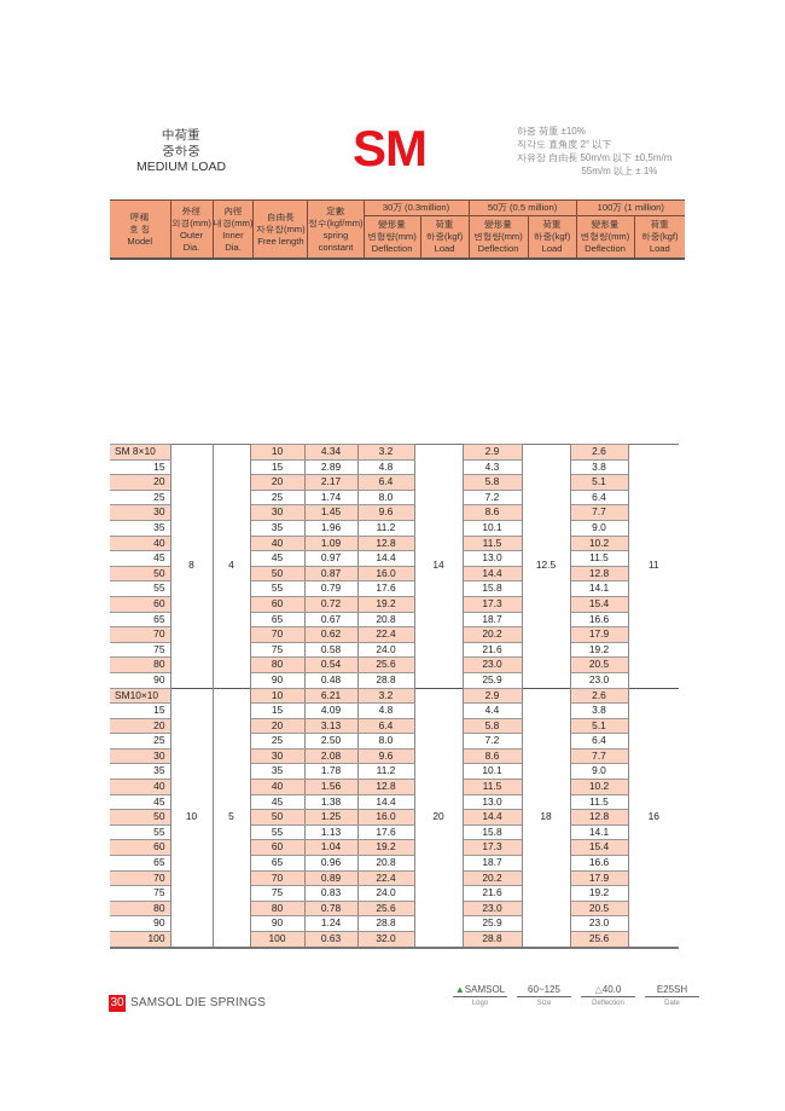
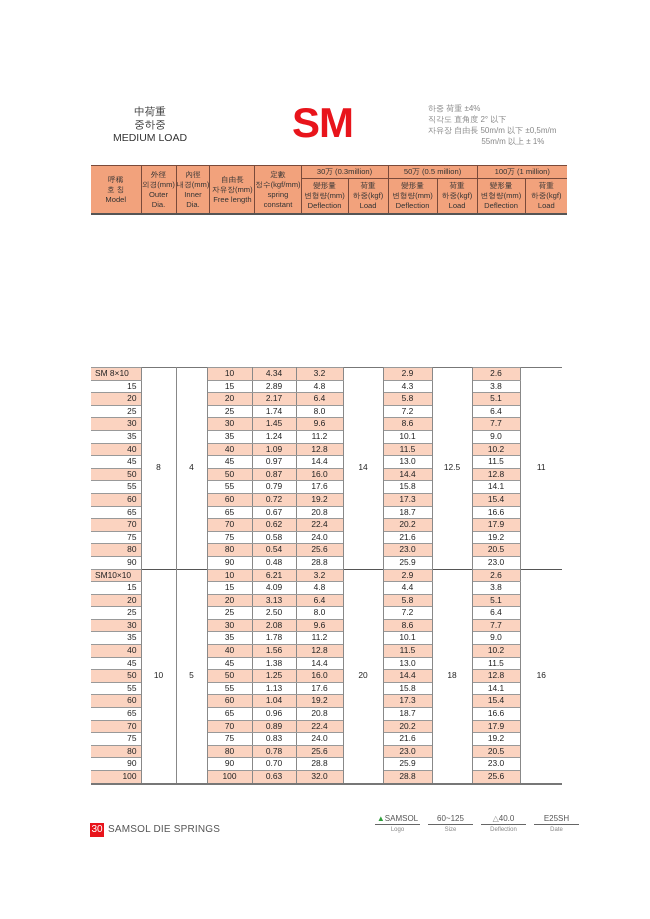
  中荷重
  중하중
  MEDIUM LOAD
  SM
- 하중 荷重 ±10%
+ 하중 荷重 ±4%
  직각도 直角度 2° 以下
  자유장 自由長 50m/m 以下 ±0,5m/m
  55m/m 以上 ± 1%
  呼稱 호 칭 Model	外徑 외경(mm) Outer Dia.	內徑 내경(mm) Inner Dia.	自由長 자유장(mm) Free length	定數 정수(kgf/mm) spring constant	30万 (0.3million)	50万 (0.5 million)	100万 (1 million)
  變形量 변형량(mm) Deflection	荷重 하중(kgf) Load	變形量 변형량(mm) Deflection	荷重 하중(kgf) Load	變形量 변형량(mm) Deflection	荷重 하중(kgf) Load
  SM 8×10	8	4	10	4.34	3.2	14	2.9	12.5	2.6	11
  15	15	2.89	4.8	4.3	3.8
  20	20	2.17	6.4	5.8	5.1
  25	25	1.74	8.0	7.2	6.4
  30	30	1.45	9.6	8.6	7.7
- 35	35	1.96	11.2	10.1	9.0
+ 35	35	1.24	11.2	10.1	9.0
  40	40	1.09	12.8	11.5	10.2
  45	45	0.97	14.4	13.0	11.5
  50	50	0.87	16.0	14.4	12.8
  55	55	0.79	17.6	15.8	14.1
  60	60	0.72	19.2	17.3	15.4
  65	65	0.67	20.8	18.7	16.6
  70	70	0.62	22.4	20.2	17.9
  75	75	0.58	24.0	21.6	19.2
  80	80	0.54	25.6	23.0	20.5
  90	90	0.48	28.8	25.9	23.0
  SM10×10	10	5	10	6.21	3.2	20	2.9	18	2.6	16
  15	15	4.09	4.8	4.4	3.8
  20	20	3.13	6.4	5.8	5.1
  25	25	2.50	8.0	7.2	6.4
  30	30	2.08	9.6	8.6	7.7
  35	35	1.78	11.2	10.1	9.0
  40	40	1.56	12.8	11.5	10.2
  45	45	1.38	14.4	13.0	11.5
  50	50	1.25	16.0	14.4	12.8
  55	55	1.13	17.6	15.8	14.1
  60	60	1.04	19.2	17.3	15.4
  65	65	0.96	20.8	18.7	16.6
  70	70	0.89	22.4	20.2	17.9
  75	75	0.83	24.0	21.6	19.2
  80	80	0.78	25.6	23.0	20.5
- 90	90	1.24	28.8	25.9	23.0
+ 90	90	0.70	28.8	25.9	23.0
  100	100	0.63	32.0	28.8	25.6
  30
  SAMSOL DIE SPRINGS
  ▲SAMSOL
  60~125
  △40.0
  E25SH
